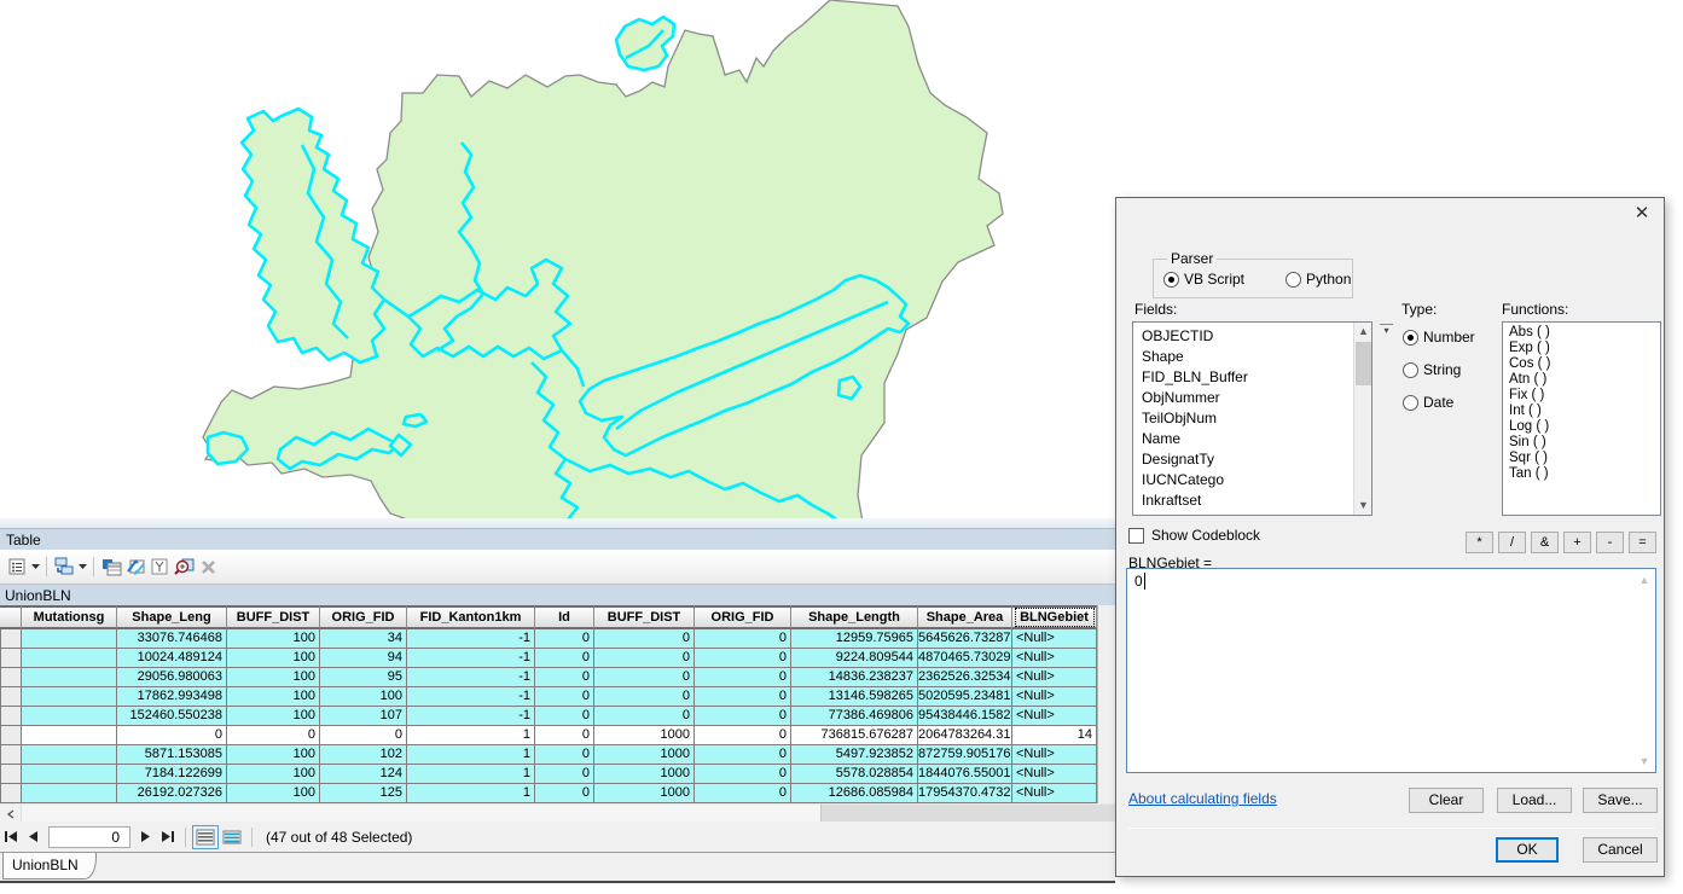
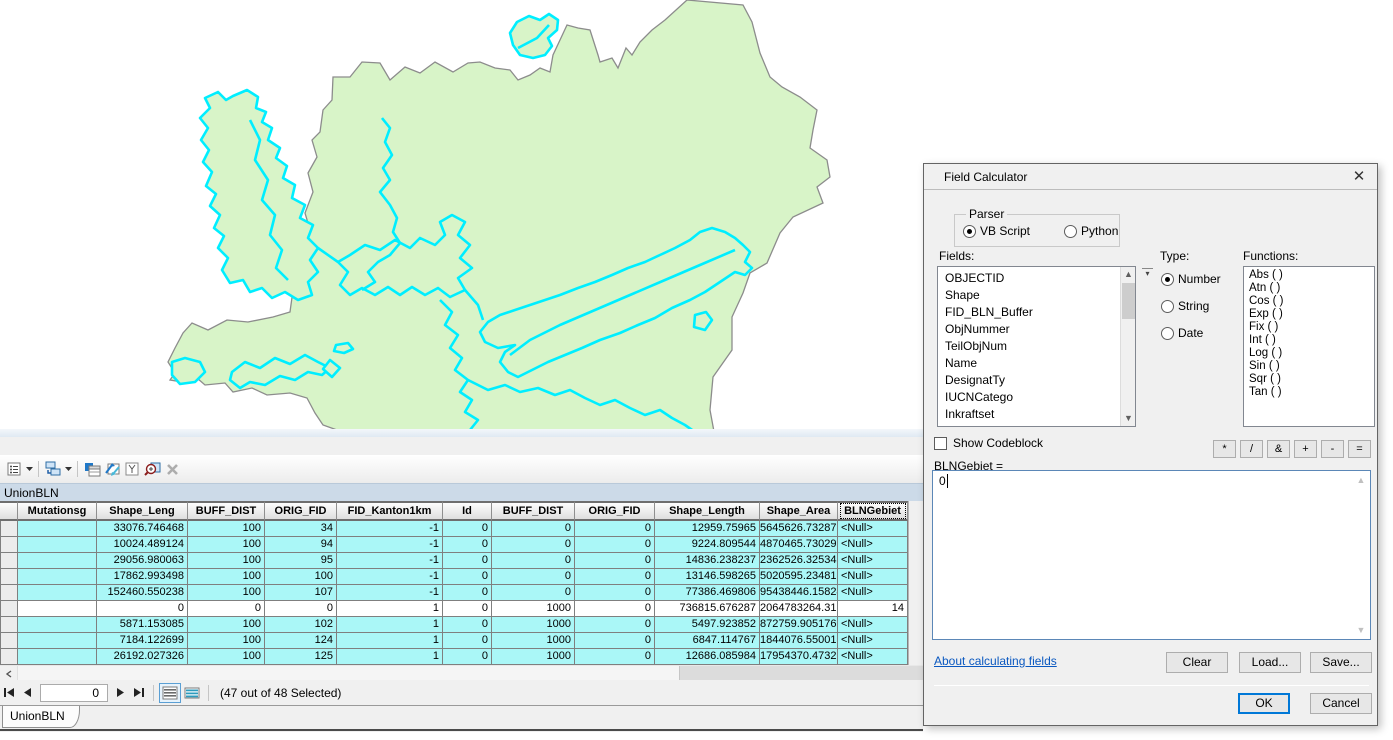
- Table
  UnionBLN
  Mutationsg
  Shape_Leng
  BUFF_DIST
  ORIG_FID
  FID_Kanton1km
  Id
  BUFF_DIST
  ORIG_FID
  Shape_Length
  Shape_Area
  BLNGebiet
  33076.746468
  100
  34
  -1
  0
  0
  0
  12959.75965
  5645626.73287
  <Null>
  10024.489124
  100
  94
  -1
  0
  0
  0
  9224.809544
  4870465.73029
  <Null>
  29056.980063
  100
  95
  -1
  0
  0
  0
  14836.238237
  2362526.32534
  <Null>
  17862.993498
  100
  100
  -1
  0
  0
  0
  13146.598265
  5020595.23481
  <Null>
  152460.550238
  100
  107
  -1
  0
  0
  0
  77386.469806
  95438446.1582
  <Null>
  0
  0
  0
  1
  0
  1000
  0
  736815.676287
  2064783264.31
  14
  5871.153085
  100
  102
  1
  0
  1000
  0
  5497.923852
  872759.905176
  <Null>
  7184.122699
  100
  124
  1
  0
  1000
  0
- 5578.028854
+ 6847.114767
  1844076.55001
  <Null>
  26192.027326
  100
  125
  1
  0
  1000
  0
  12686.085984
  17954370.4732
  <Null>
  0
  (47 out of 48 Selected)
  UnionBLN
+ Field Calculator
  ✕
  Parser
  VB Script
  Python
  Fields:
  OBJECTID
  Shape
  FID_BLN_Buffer
  ObjNummer
  TeilObjNum
  Name
  DesignatTy
  IUCNCatego
  Inkraftset
  ▲
  ▼
  ▾
  Type:
  Number
  String
  Date
  Functions:
  Abs ( )
- Exp ( )
+ Atn ( )
  Cos ( )
- Atn ( )
+ Exp ( )
  Fix ( )
  Int ( )
  Log ( )
  Sin ( )
  Sqr ( )
  Tan ( )
  Show Codeblock
  *
  /
  &
  +
  -
  =
  BLNGebiet =
  0
  ▲
  ▼
  About calculating fields
  Clear
  Load...
  Save...
  OK
  Cancel
